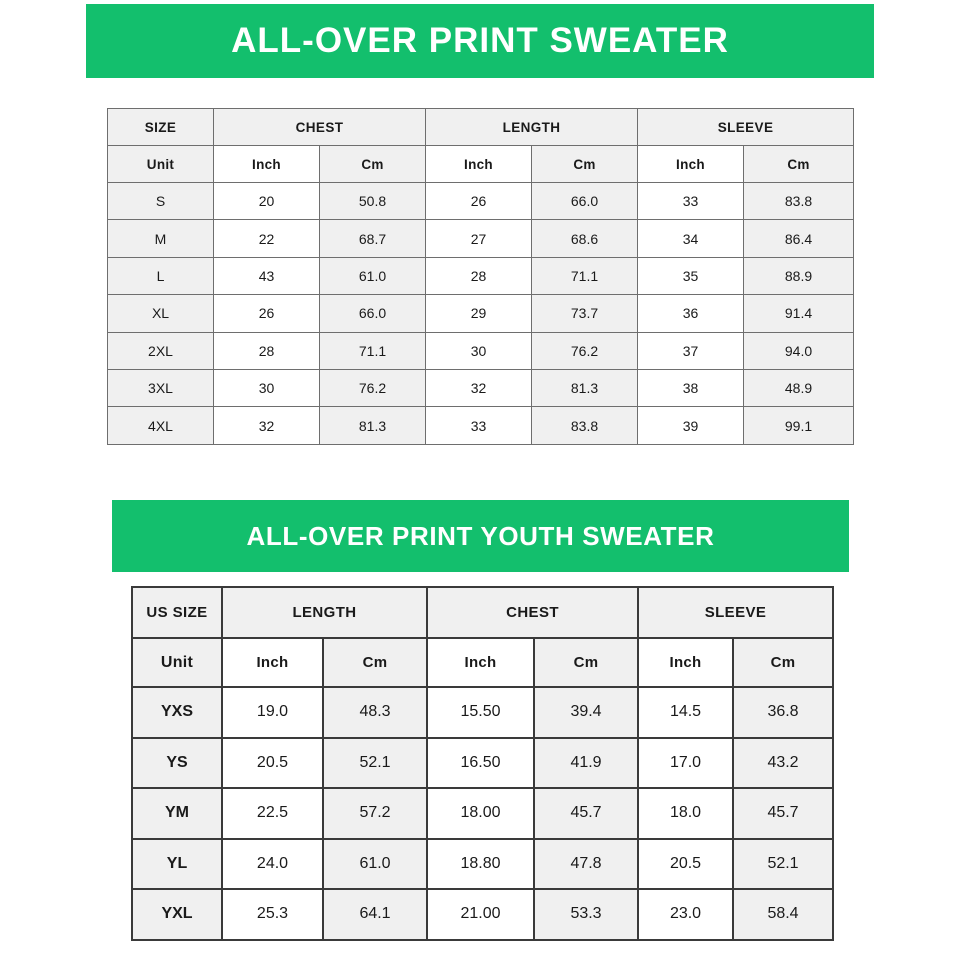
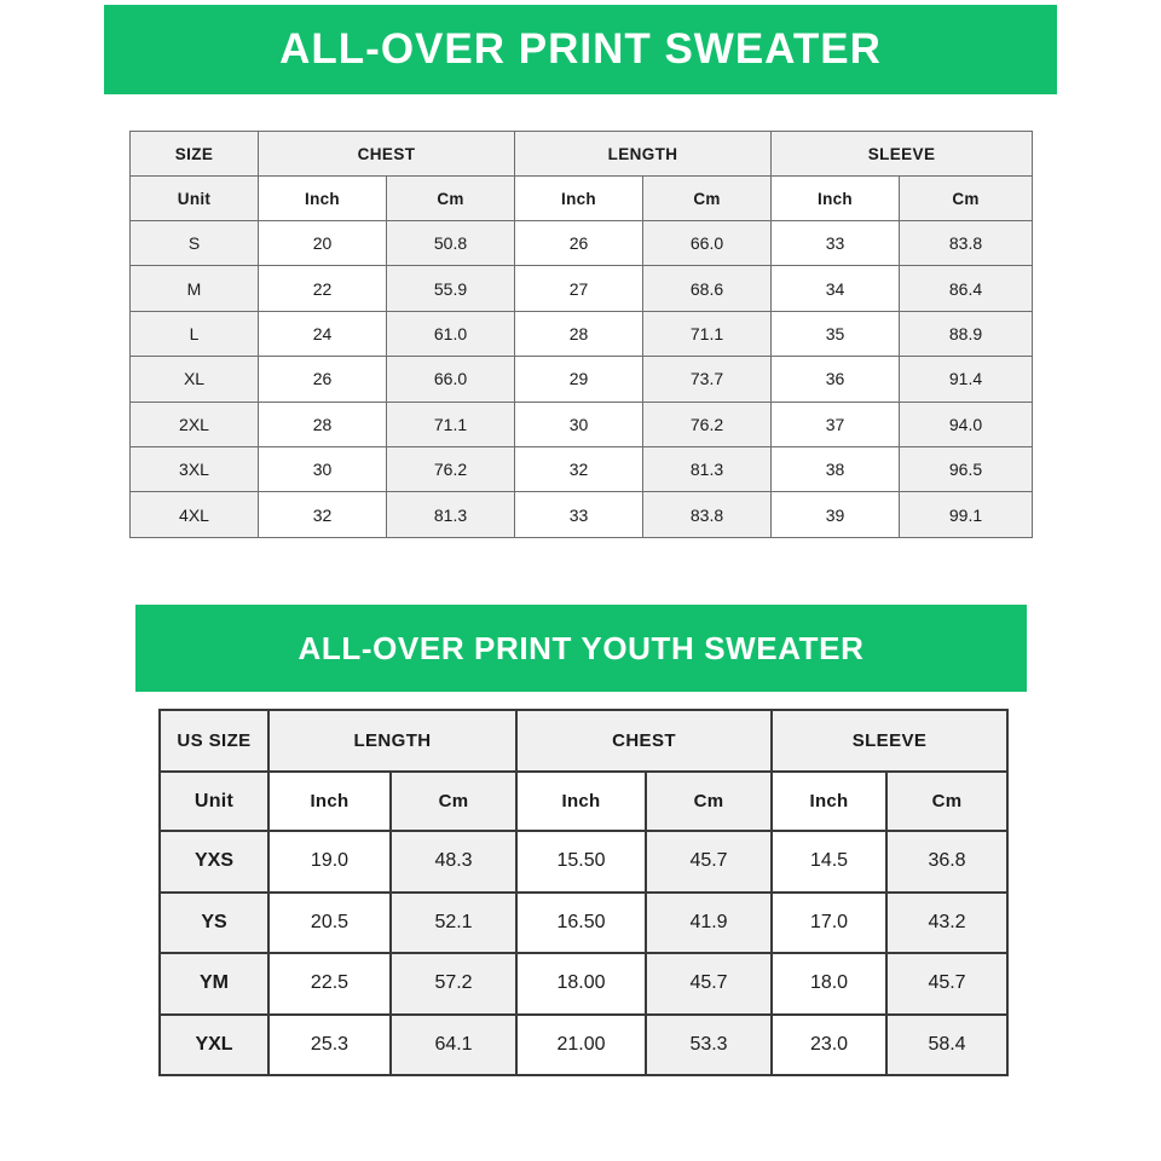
  ALL-OVER PRINT SWEATER
  SIZE	CHEST	LENGTH	SLEEVE
  Unit	Inch	Cm	Inch	Cm	Inch	Cm
  S	20	50.8	26	66.0	33	83.8
- M	22	68.7	27	68.6	34	86.4
+ M	22	55.9	27	68.6	34	86.4
- L	43	61.0	28	71.1	35	88.9
+ L	24	61.0	28	71.1	35	88.9
  XL	26	66.0	29	73.7	36	91.4
  2XL	28	71.1	30	76.2	37	94.0
- 3XL	30	76.2	32	81.3	38	48.9
+ 3XL	30	76.2	32	81.3	38	96.5
  4XL	32	81.3	33	83.8	39	99.1
  ALL-OVER PRINT YOUTH SWEATER
  US SIZE	LENGTH	CHEST	SLEEVE
  Unit	Inch	Cm	Inch	Cm	Inch	Cm
- YXS	19.0	48.3	15.50	39.4	14.5	36.8
+ YXS	19.0	48.3	15.50	45.7	14.5	36.8
  YS	20.5	52.1	16.50	41.9	17.0	43.2
  YM	22.5	57.2	18.00	45.7	18.0	45.7
- YL	24.0	61.0	18.80	47.8	20.5	52.1
  YXL	25.3	64.1	21.00	53.3	23.0	58.4
